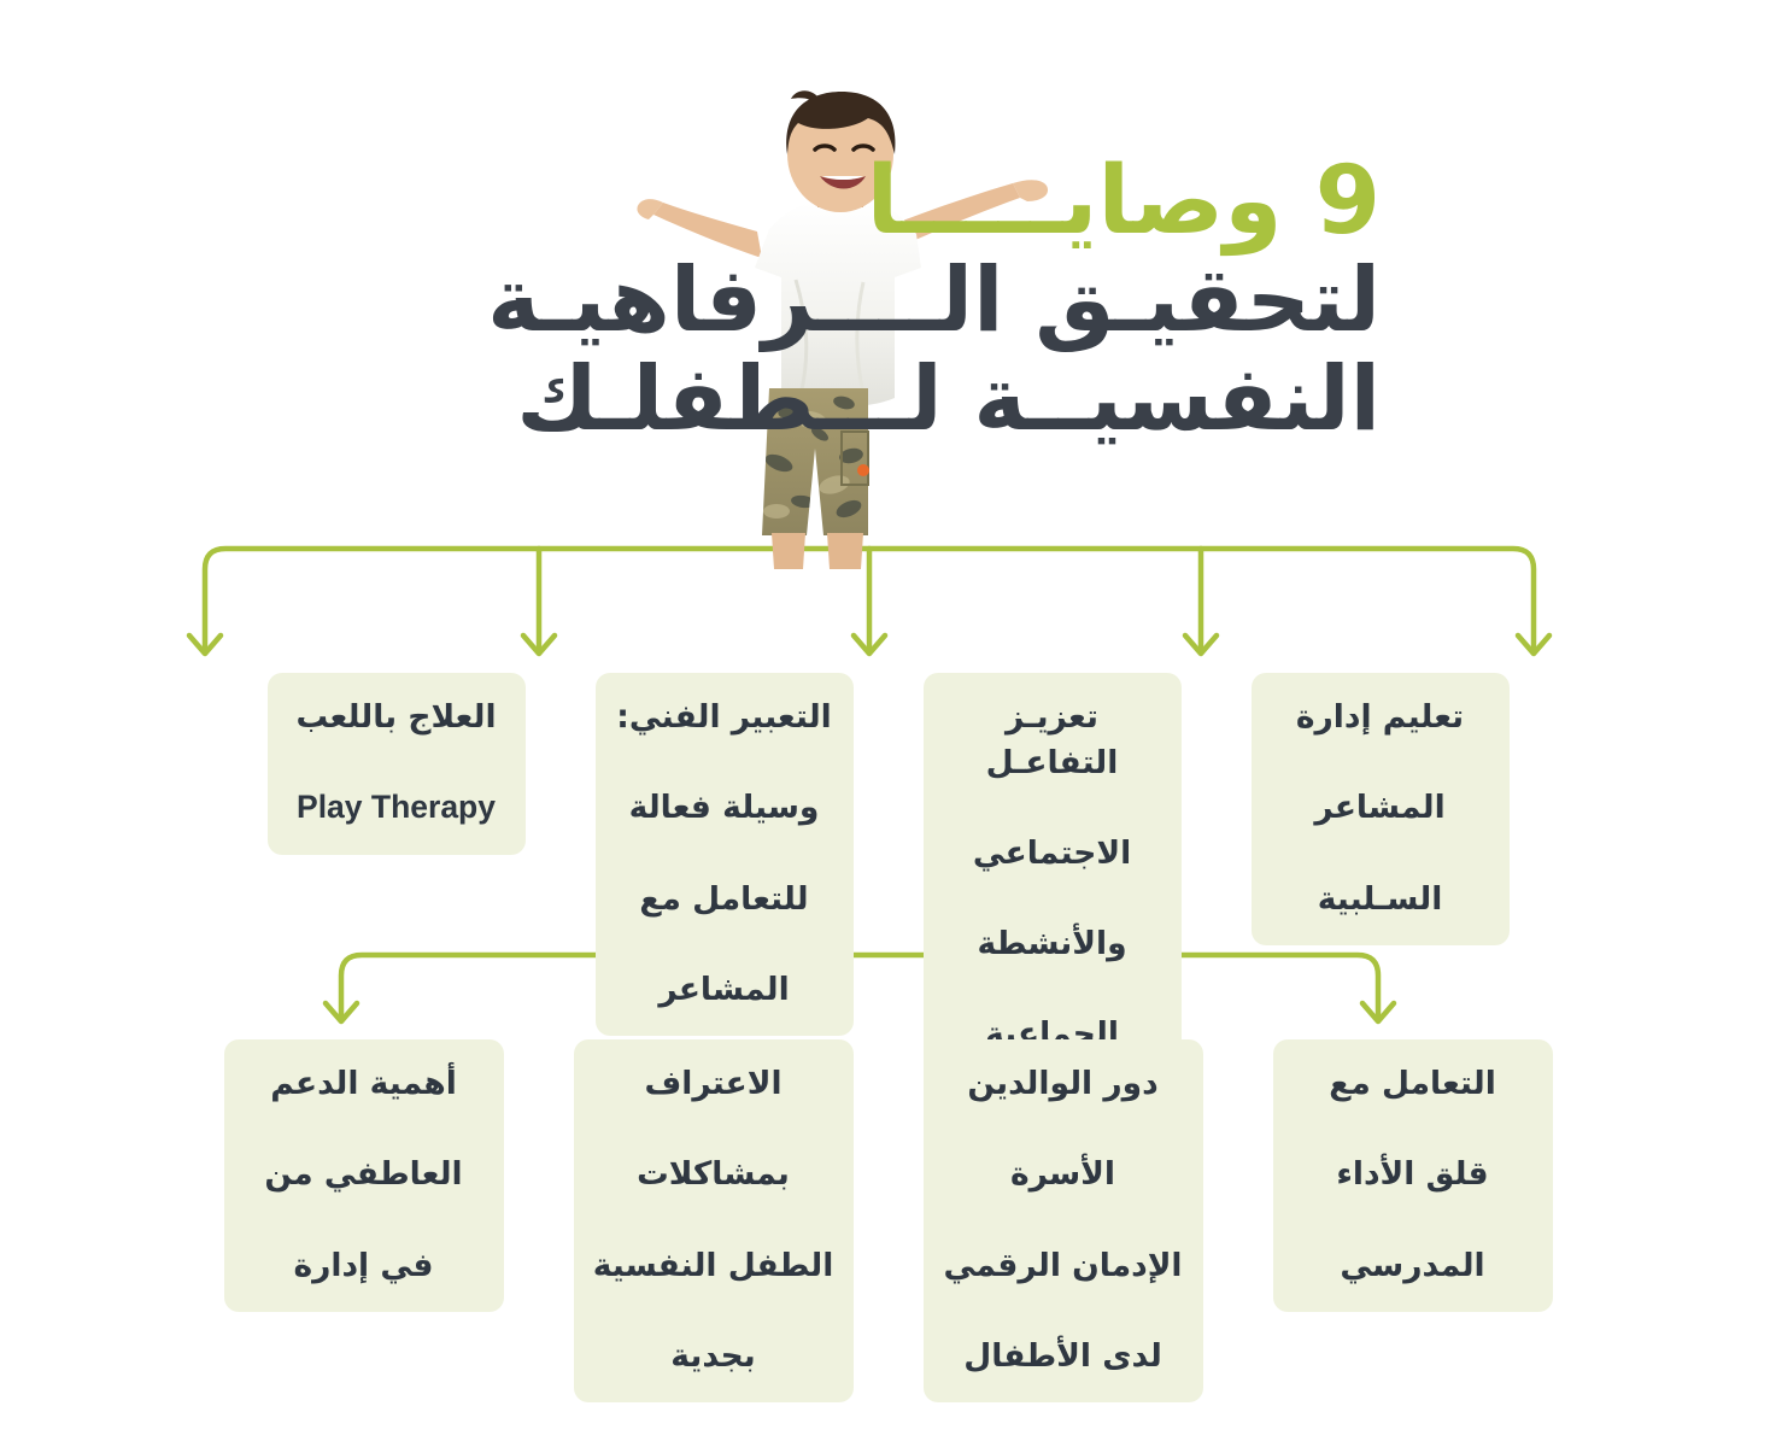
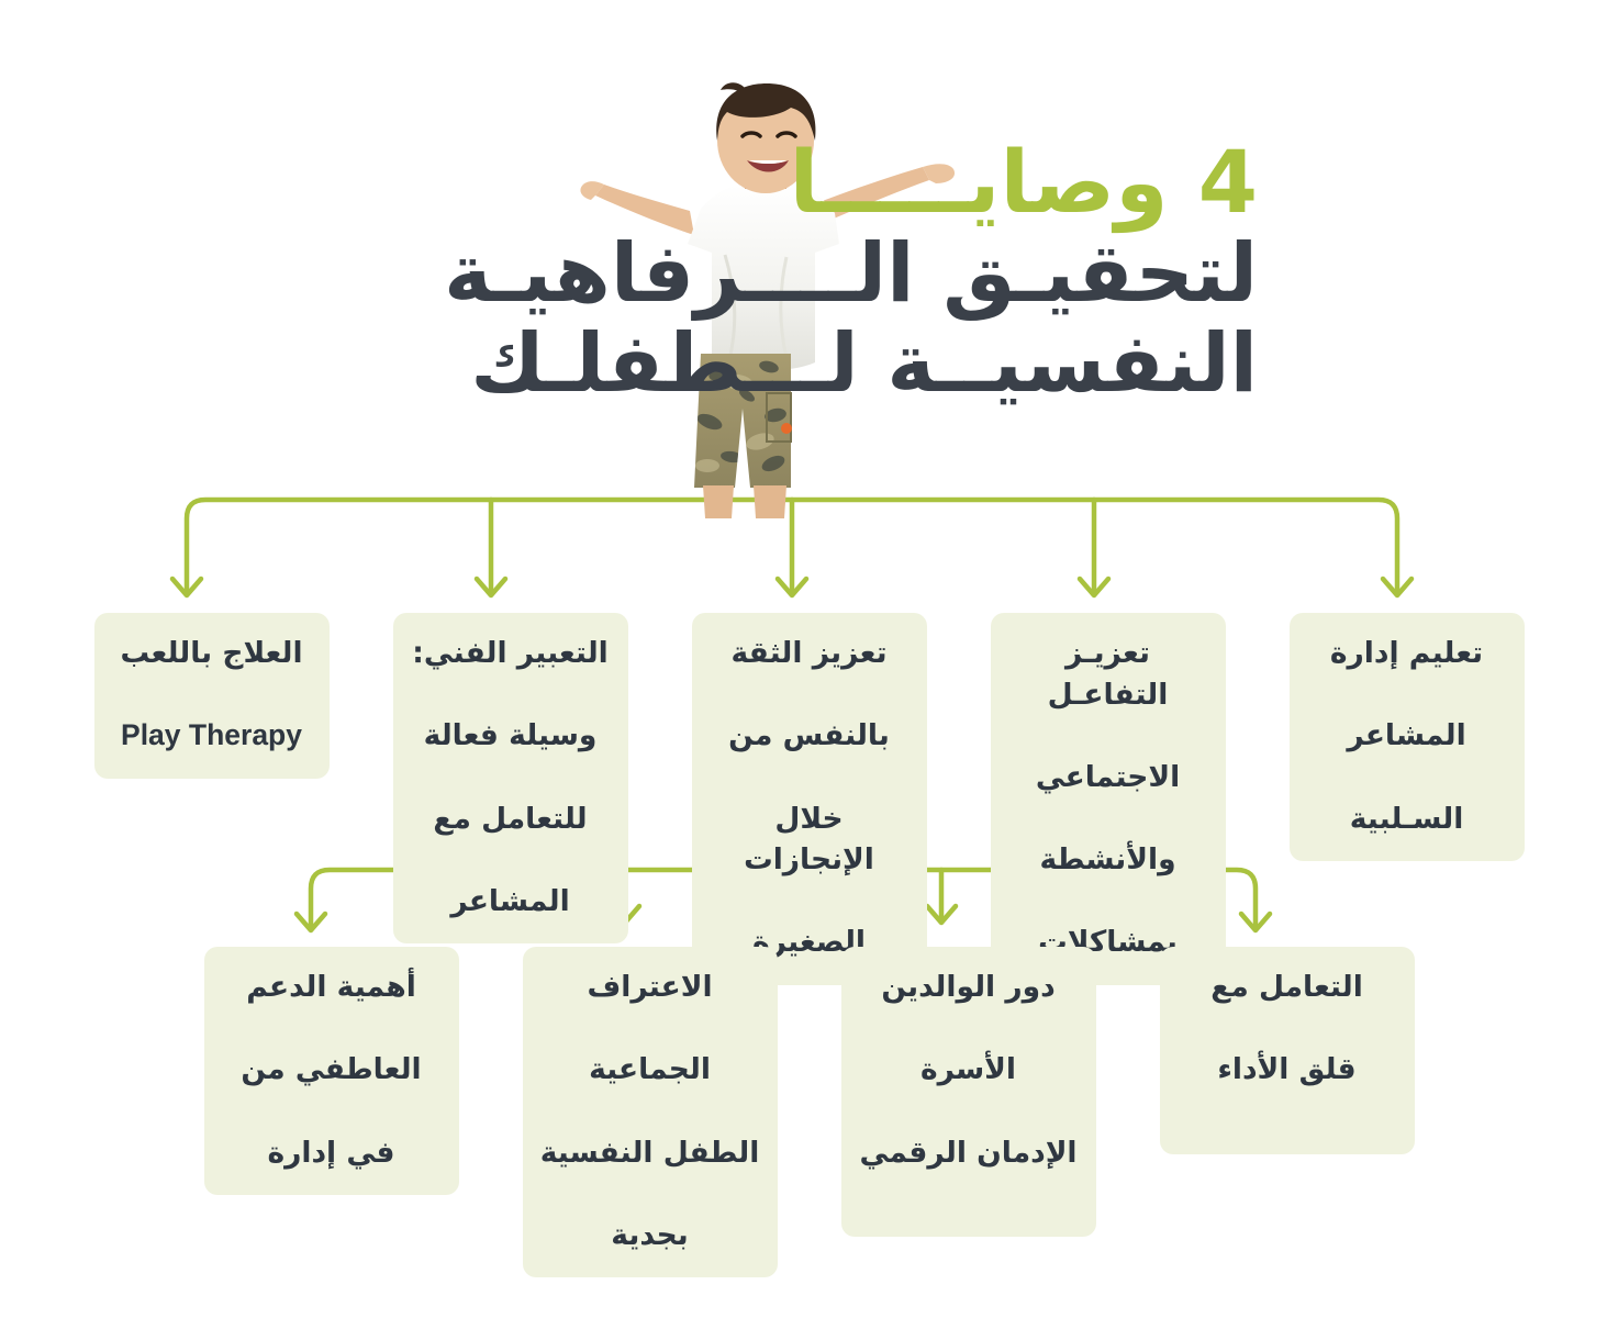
- 9 وصايـــــا
+ 4 وصايـــــا
  لتحقيـق الــــرفاهيـة
  النفسيــة لـــطفلـك
  العلاج باللعب
  Play Therapy
  التعبير الفني:
  وسيلة فعالة
  للتعامل مع
  المشاعر
+ تعزيز الثقة
+ بالنفس من
+ خلال الإنجازات
+ الصغيرة
  تعزيـز التفاعـل
  الاجتماعي
  والأنشطة
- الجماعية
+ بمشاكلات
  تعليم إدارة
  المشاعر
  السـلبية
  أهمية الدعم
  العاطفي من
  في إدارة
  الاعتراف
- بمشاكلات
+ الجماعية
  الطفل النفسية
  بجدية
  دور الوالدين
  الأسرة
  الإدمان الرقمي
- لدى الأطفال
  التعامل مع
  قلق الأداء
- المدرسي
